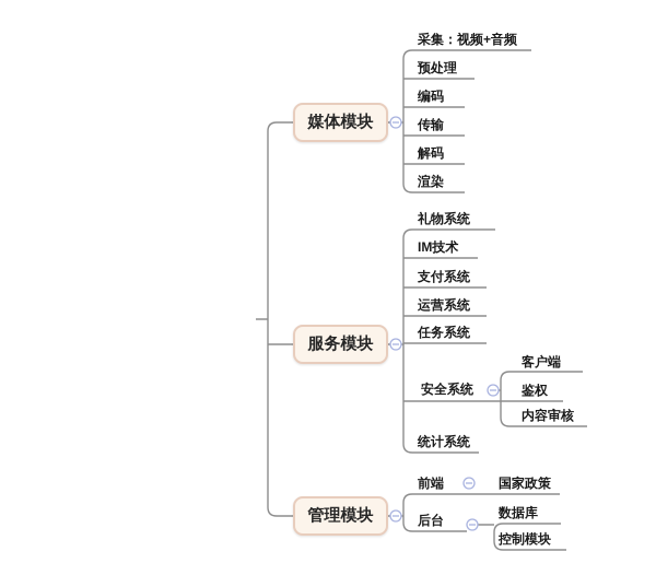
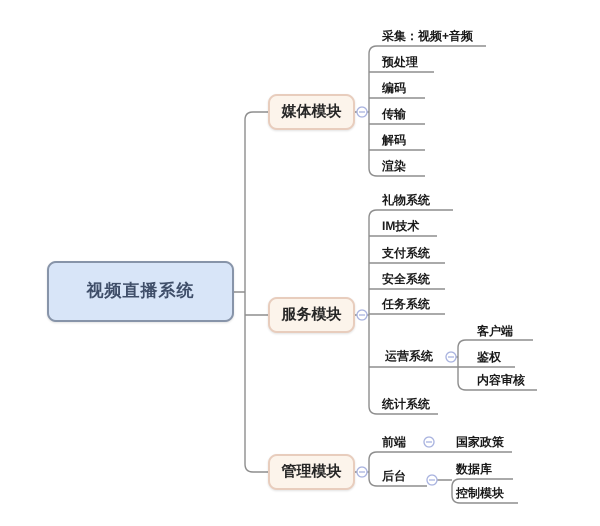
+ 视频直播系统
  媒体模块
  服务模块
  管理模块
  采集：视频+音频
  预处理
  编码
  传输
  解码
  渲染
  礼物系统
  IM技术
  支付系统
- 运营系统
+ 安全系统
  任务系统
- 安全系统
+ 运营系统
  统计系统
  客户端
  鉴权
  内容审核
  前端
  后台
  国家政策
  数据库
  控制模块
